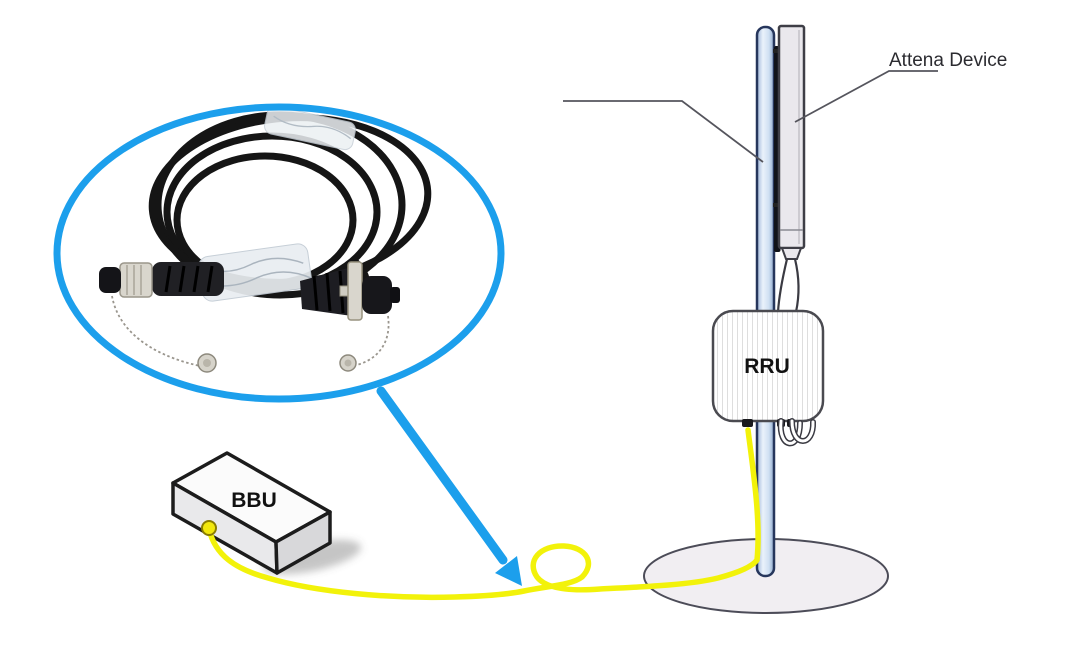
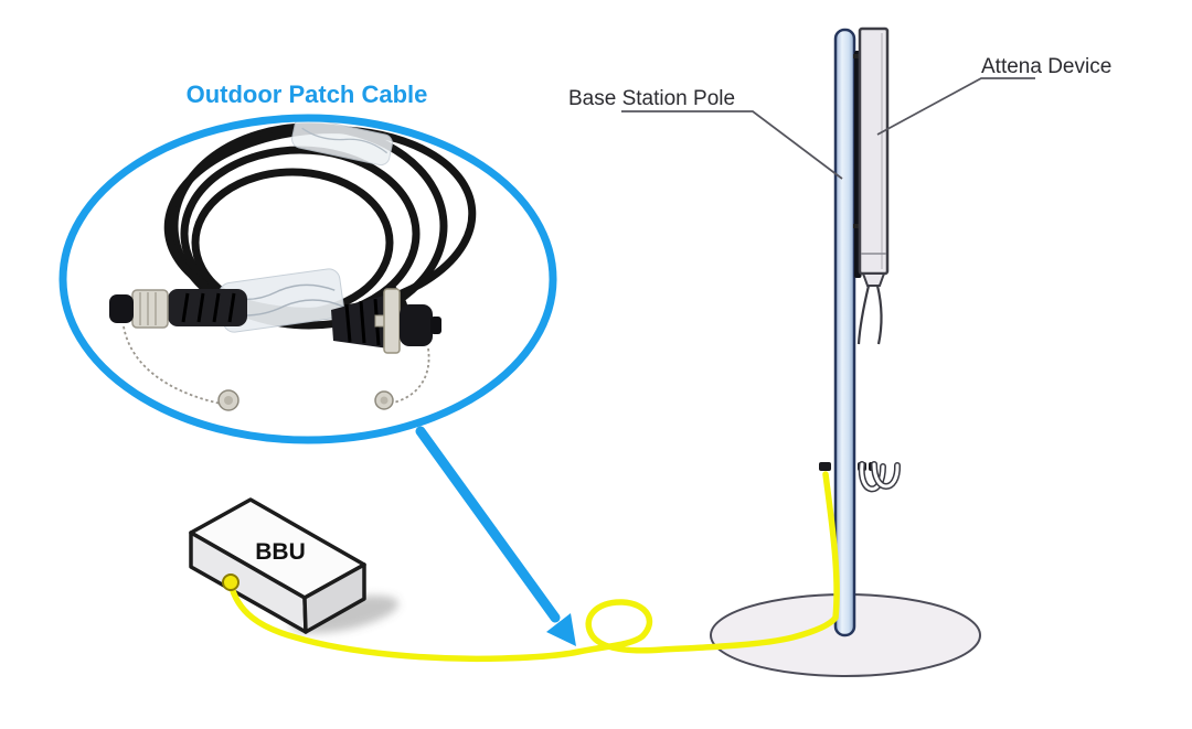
- RRU
  BBU
+ Base Station Pole
  Attena Device
+ Outdoor Patch Cable
